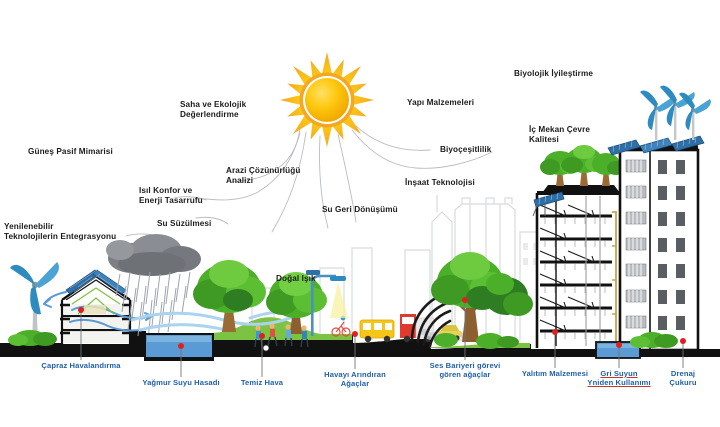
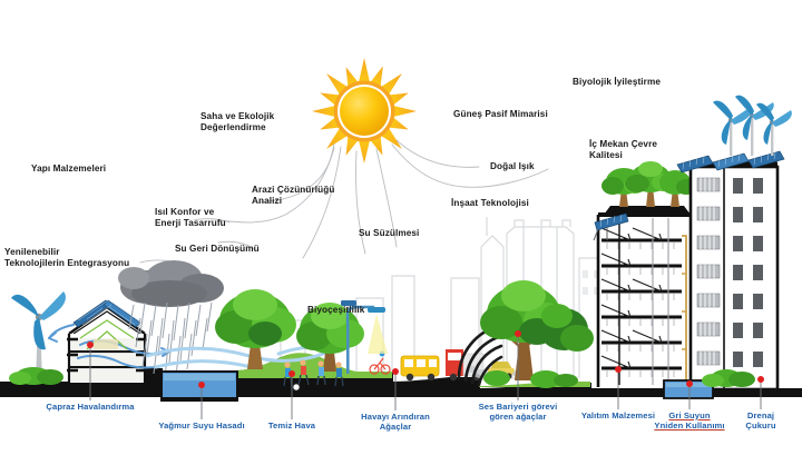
- Güneş Pasif Mimarisi
+ Yapı Malzemeleri
  Yenilenebilir
  Teknolojilerin Entegrasyonu
  Isıl Konfor ve
  Enerji Tasarrufu
- Su Süzülmesi
+ Su Geri Dönüşümü
  Saha ve Ekolojik
  Değerlendirme
  Arazi Çözünürlüğü
  Analizi
- Su Geri Dönüşümü
+ Su Süzülmesi
- Yapı Malzemeleri
+ Güneş Pasif Mimarisi
- Biyoçeşitlilik
+ Doğal Işık
  İnşaat Teknolojisi
  Biyolojik İyileştirme
  İç Mekan Çevre
  Kalitesi
- Doğal Işık
+ Biyoçeşitlilik
  Çapraz Havalandırma
  Yağmur Suyu Hasadı
  Temiz Hava
  Havayı Arındıran
  Ağaçlar
  Ses Bariyeri görevi
  gören ağaçlar
  Yalıtım Malzemesi
  Gri Suyun
  Yniden Kullanımı
  Drenaj Çukuru
